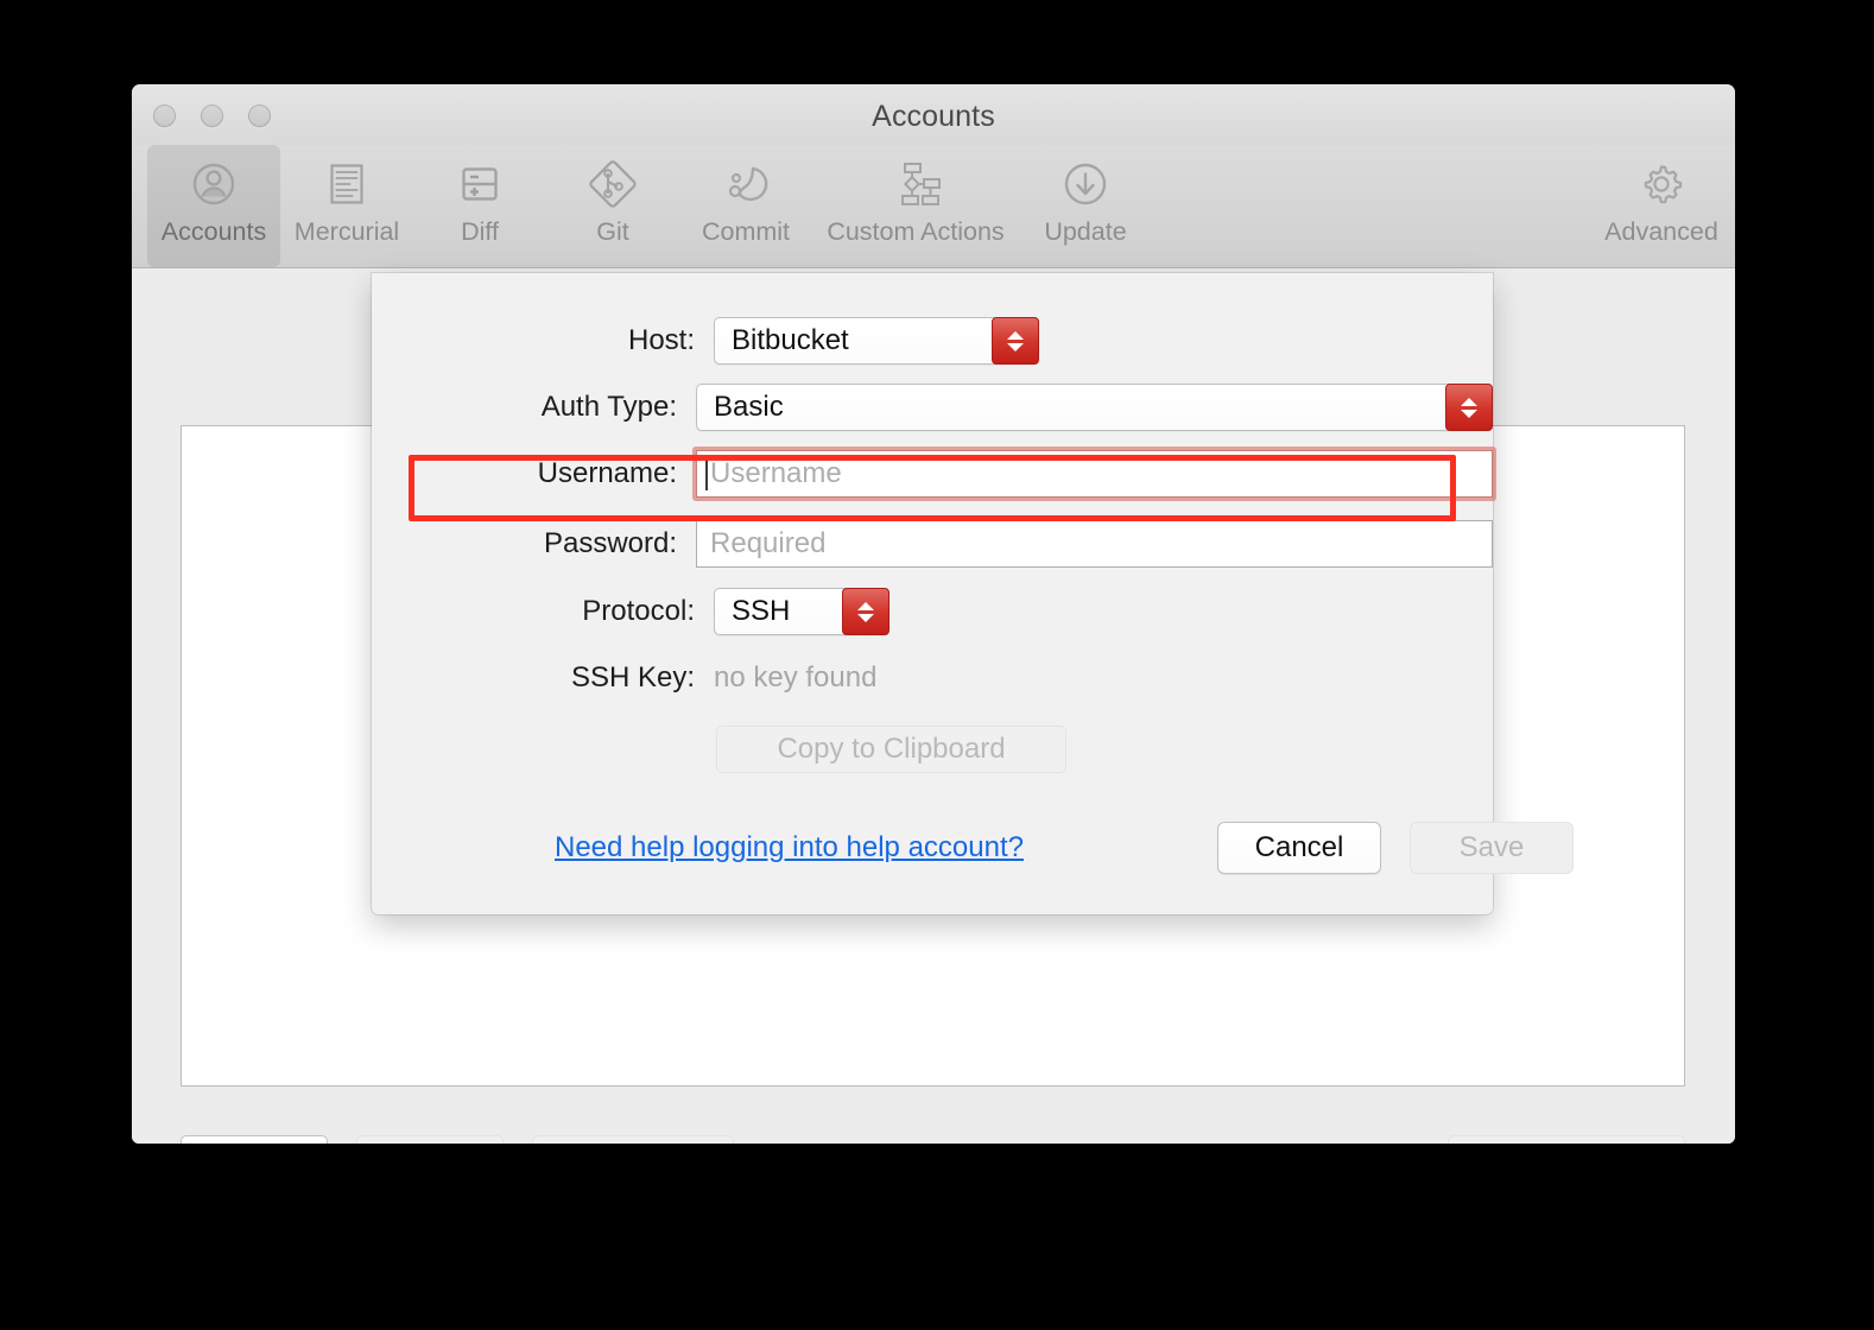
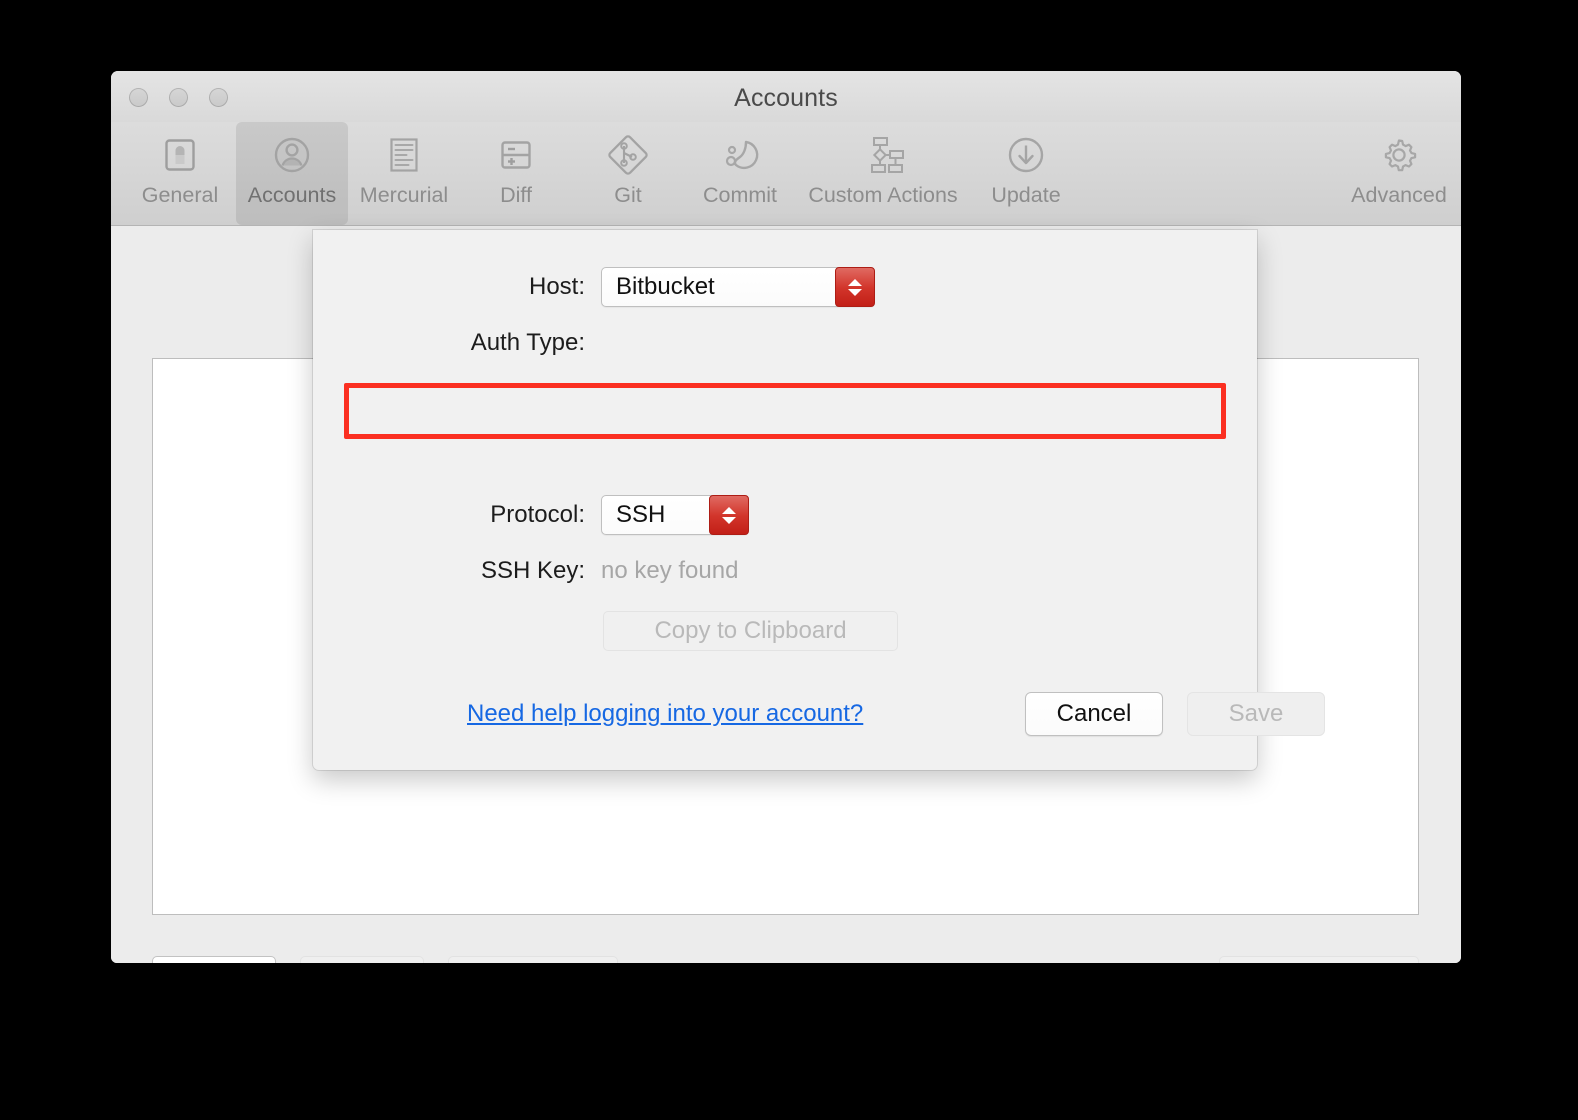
  Accounts
+ General
  Accounts
  Mercurial
  Diff
  Git
  Commit
  Custom Actions
  Update
  Advanced
  Host:
  Bitbucket
  Auth Type:
- Basic
- Username:
- Username
- Password:
- Required
  Protocol:
  SSH
  SSH Key:
  no key found
  Copy to Clipboard
- Need help logging into help account?
+ Need help logging into your account?
  Cancel
  Save
